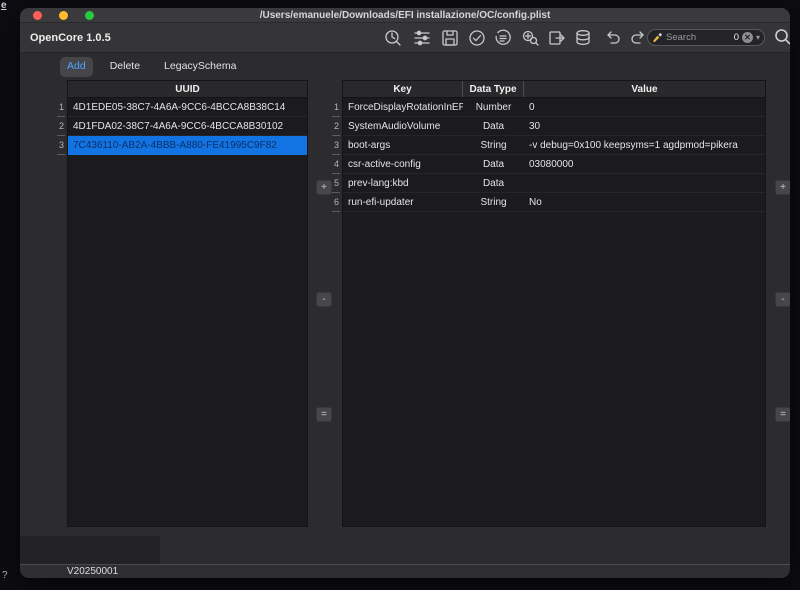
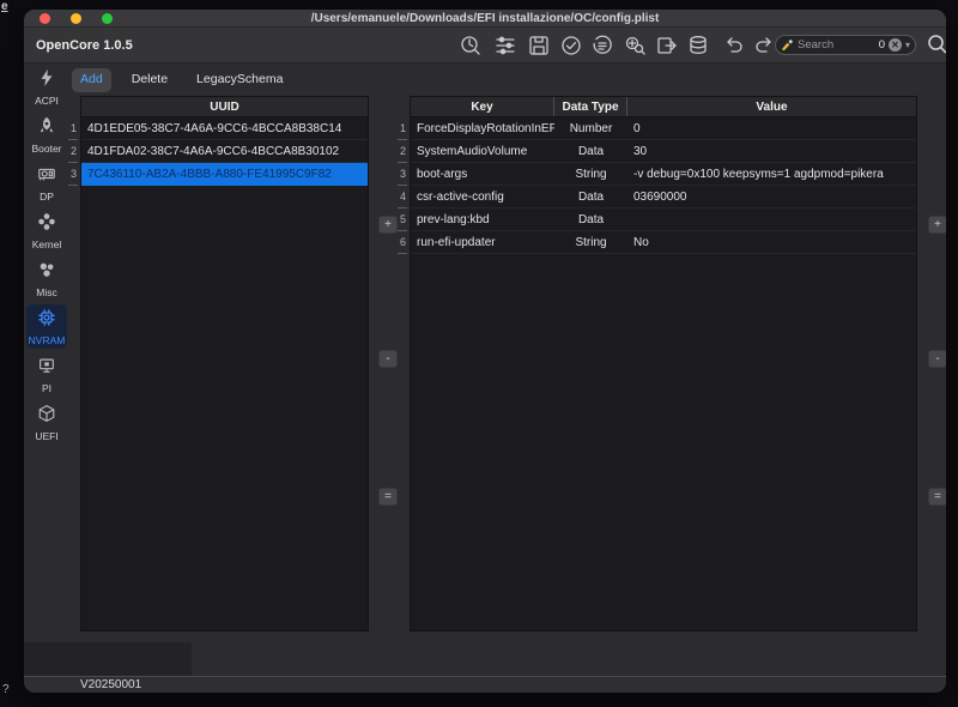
  e
  ?
  /Users/emanuele/Downloads/EFI installazione/OC/config.plist
  OpenCore 1.0.5
  Search
  0
  ✕
  ▾
+ ACPI
+ Booter
+ DP
+ Kernel
+ Misc
+ NVRAM
+ PI
+ UEFI
  Add
  Delete
  LegacySchema
  1
  2
  3
  UUID
  4D1EDE05-38C7-4A6A-9CC6-4BCCA8B38C14
  4D1FDA02-38C7-4A6A-9CC6-4BCCA8B30102
  7C436110-AB2A-4BBB-A880-FE41995C9F82
  +
  -
  =
  1
  2
  3
  4
  5
  6
  Key
  Data Type
  Value
  ForceDisplayRotationInEF
  Number
  0
  SystemAudioVolume
  Data
  30
  boot-args
  String
  -v debug=0x100 keepsyms=1 agdpmod=pikera
  csr-active-config
  Data
- 03080000
+ 03690000
  prev-lang:kbd
  Data
  run-efi-updater
  String
  No
  +
  -
  =
  V20250001
